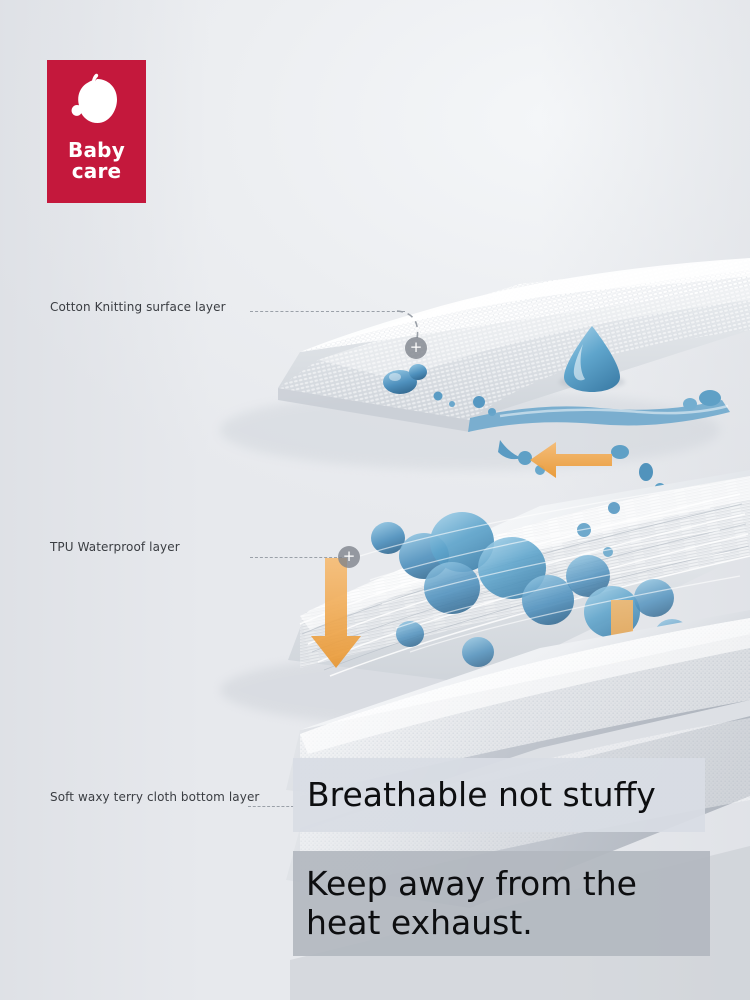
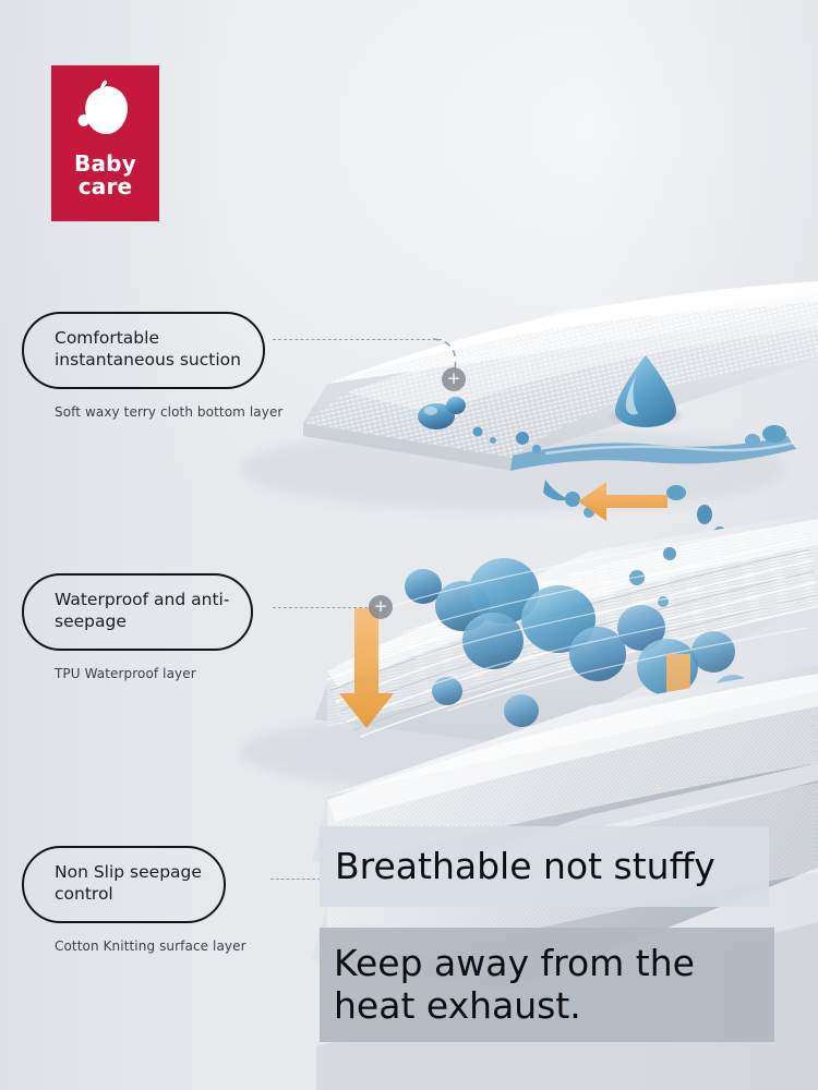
  Baby
  care
+ Comfortable
+ instantaneous suction
- Cotton Knitting surface layer
+ Soft waxy terry cloth bottom layer
  +
+ Waterproof and anti-
+ seepage
  TPU Waterproof layer
  +
+ Non Slip seepage
+ control
- Soft waxy terry cloth bottom layer
+ Cotton Knitting surface layer
  Breathable not stuffy
  Keep away from the
  heat exhaust.
